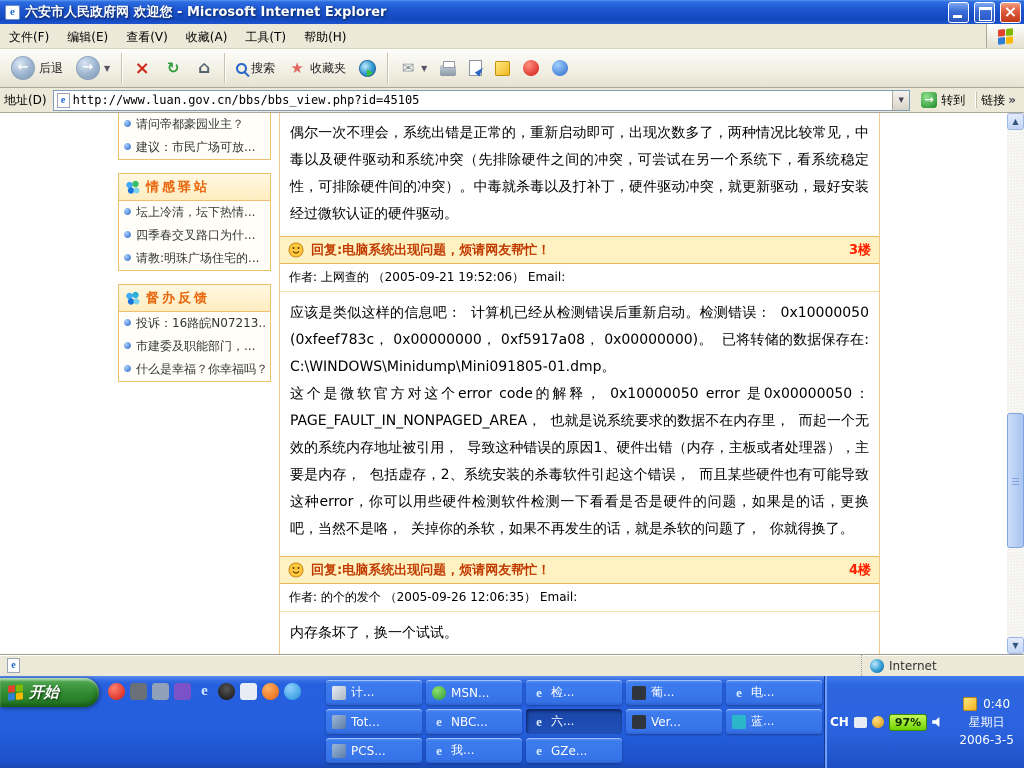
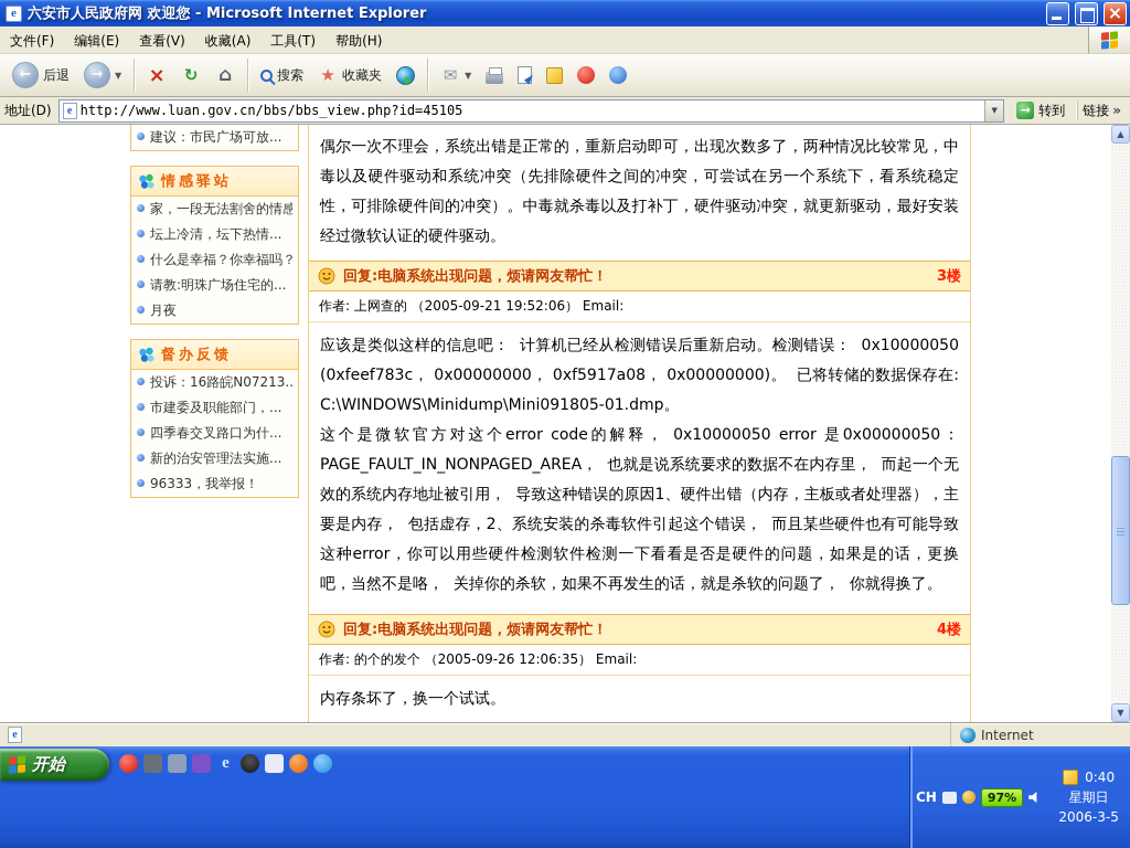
  六安市人民政府网 欢迎您 - Microsoft Internet Explorer
  文件(F)
  编辑(E)
  查看(V)
  收藏(A)
  工具(T)
  帮助(H)
  后退
  ▼
  搜索
  收藏夹
  ▼
  地址(D)
  http://www.luan.gov.cn/bbs/bbs_view.php?id=45105
  转到
  链接
  »
- 请问帝都豪园业主？
  建议：市民广场可放...
  情感驿站
+ 家，一段无法割舍的情感
  坛上冷清，坛下热情...
- 四季春交叉路口为什...
+ 什么是幸福？你幸福吗？
  请教:明珠广场住宅的...
+ 月夜
  督办反馈
  投诉：16路皖N07213..
  市建委及职能部门，...
- 什么是幸福？你幸福吗？
+ 四季春交叉路口为什...
+ 新的治安管理法实施...
+ 96333，我举报！
  偶尔一次不理会，系统出错是正常的，重新启动即可，出现次数多了，两种情况比较常见，中毒以及硬件驱动和系统冲突（先排除硬件之间的冲突，可尝试在另一个系统下，看系统稳定性，可排除硬件间的冲突）。中毒就杀毒以及打补丁，硬件驱动冲突，就更新驱动，最好安装经过微软认证的硬件驱动。
  回复:电脑系统出现问题，烦请网友帮忙！
  3楼
  作者: 上网查的 （2005-09-21 19:52:06） Email:
  应该是类似这样的信息吧： 计算机已经从检测错误后重新启动。检测错误： 0x10000050 (0xfeef783c， 0x00000000， 0xf5917a08， 0x00000000)。 已将转储的数据保存在: C:\WINDOWS\Minidump\Mini091805-01.dmp。
  这个是微软官方对这个error code的解释， 0x10000050 error 是0x00000050： PAGE_FAULT_IN_NONPAGED_AREA， 也就是说系统要求的数据不在内存里， 而起一个无效的系统内存地址被引用， 导致这种错误的原因1、硬件出错（内存，主板或者处理器），主要是内存， 包括虚存，2、系统安装的杀毒软件引起这个错误， 而且某些硬件也有可能导致这种error，你可以用些硬件检测软件检测一下看看是否是硬件的问题，如果是的话，更换吧，当然不是咯， 关掉你的杀软，如果不再发生的话，就是杀软的问题了， 你就得换了。
  回复:电脑系统出现问题，烦请网友帮忙！
  4楼
  作者: 的个的发个 （2005-09-26 12:06:35） Email:
  内存条坏了，换一个试试。
  Internet
  开始
- 计...
- MSN...
- 检...
- 葡...
- 电...
- Tot...
- NBC...
- 六...
- Ver...
- 蓝...
- PCS...
- 我...
- GZe...
  CH
  97%
  0:40
  星期日
  2006-3-5
